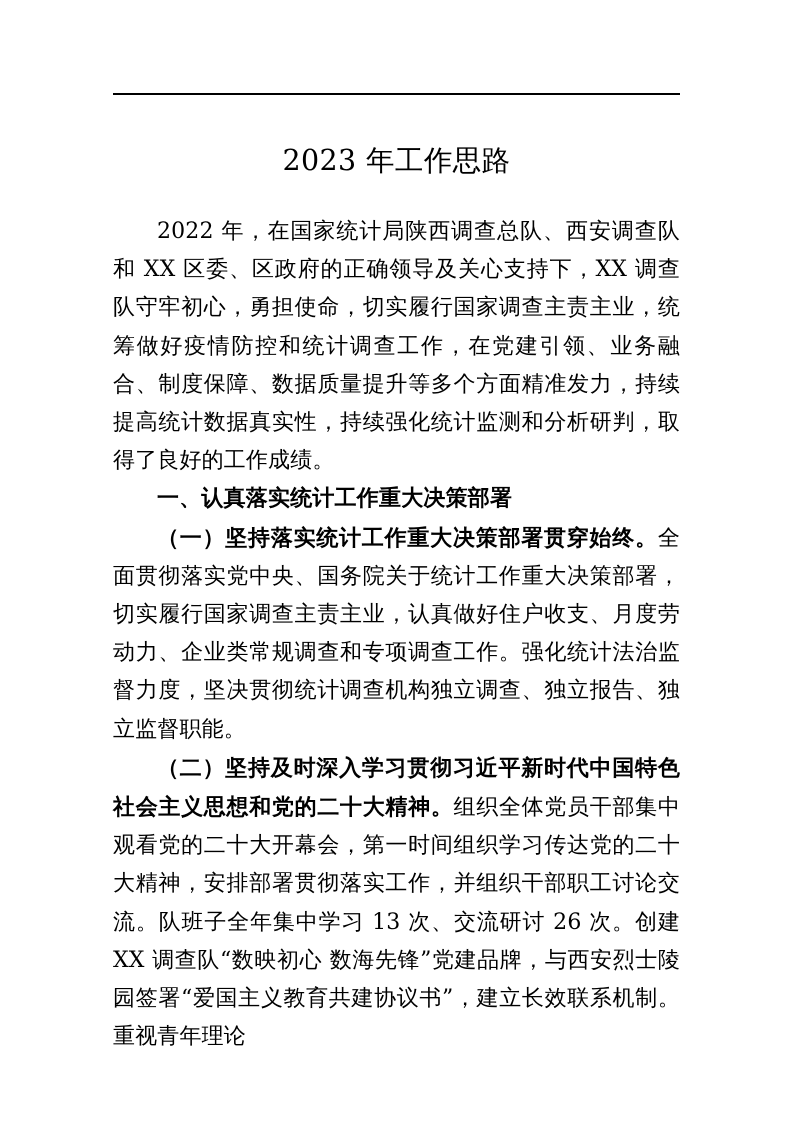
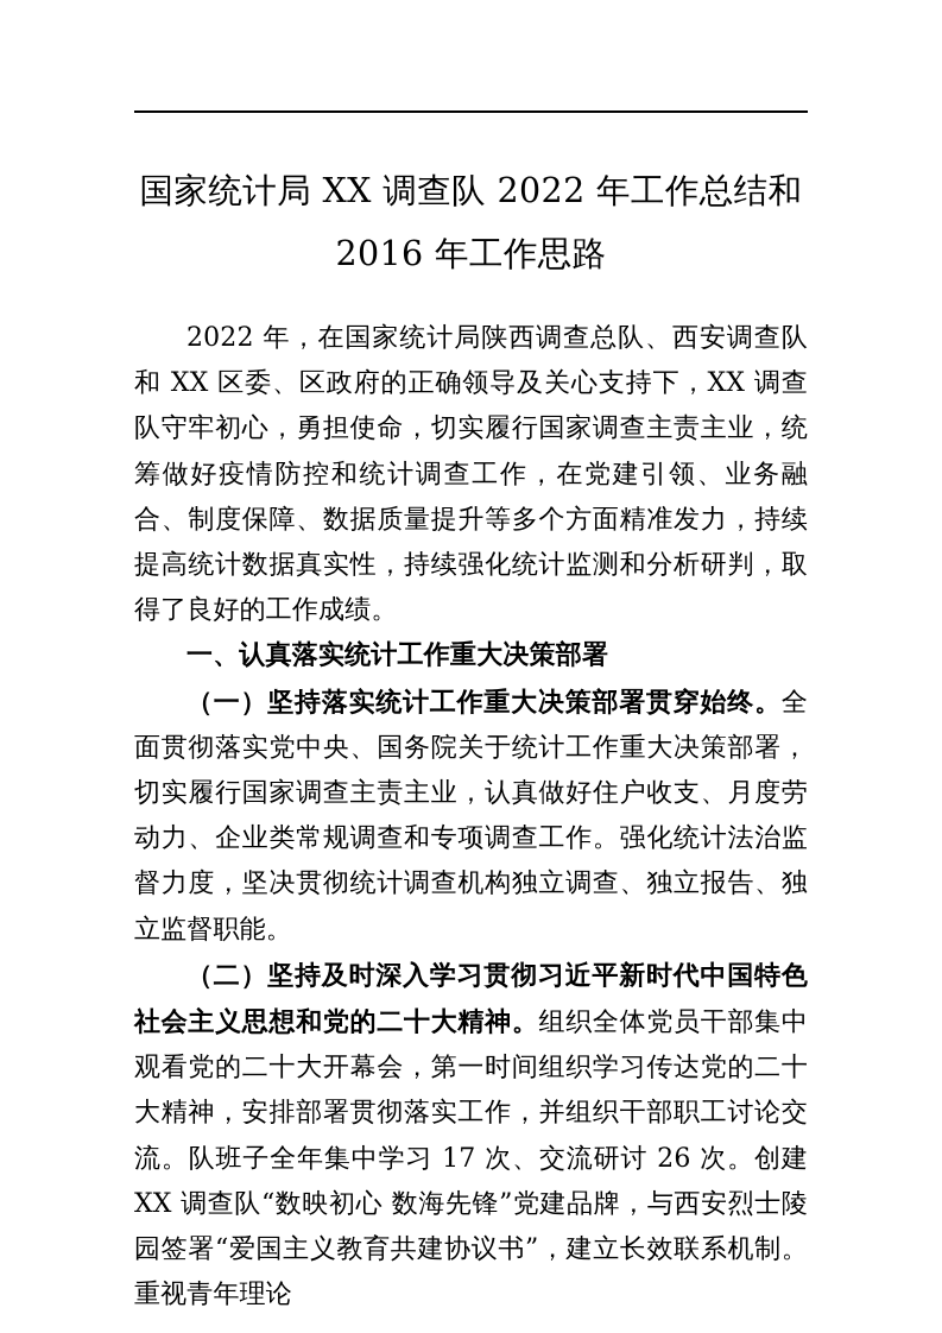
+ 国家统计局 XX 调查队 2022 年工作总结和
- 2023 年工作思路
+ 2016 年工作思路
  2022 年，在国家统计局陕西调查总队、西安调查队和 XX 区委、区政府的正确领导及关心支持下，XX 调查队守牢初心，勇担使命，切实履行国家调查主责主业，统筹做好疫情防控和统计调查工作，在党建引领、业务融合、制度保障、数据质量提升等多个方面精准发力，持续提高统计数据真实性，持续强化统计监测和分析研判，取得了良好的工作成绩。
  一、认真落实统计工作重大决策部署
  （一）坚持落实统计工作重大决策部署贯穿始终。全面贯彻落实党中央、国务院关于统计工作重大决策部署，切实履行国家调查主责主业，认真做好住户收支、月度劳动力、企业类常规调查和专项调查工作。强化统计法治监督力度，坚决贯彻统计调查机构独立调查、独立报告、独立监督职能。
- （二）坚持及时深入学习贯彻习近平新时代中国特色社会主义思想和党的二十大精神。组织全体党员干部集中观看党的二十大开幕会，第一时间组织学习传达党的二十大精神，安排部署贯彻落实工作，并组织干部职工讨论交流。队班子全年集中学习 13 次、交流研讨 26 次。创建 XX 调查队“数映初心 数海先锋”党建品牌，与西安烈士陵园签署“爱国主义教育共建协议书”，建立长效联系机制。重视青年理论
+ （二）坚持及时深入学习贯彻习近平新时代中国特色社会主义思想和党的二十大精神。组织全体党员干部集中观看党的二十大开幕会，第一时间组织学习传达党的二十大精神，安排部署贯彻落实工作，并组织干部职工讨论交流。队班子全年集中学习 17 次、交流研讨 26 次。创建 XX 调查队“数映初心 数海先锋”党建品牌，与西安烈士陵园签署“爱国主义教育共建协议书”，建立长效联系机制。重视青年理论
